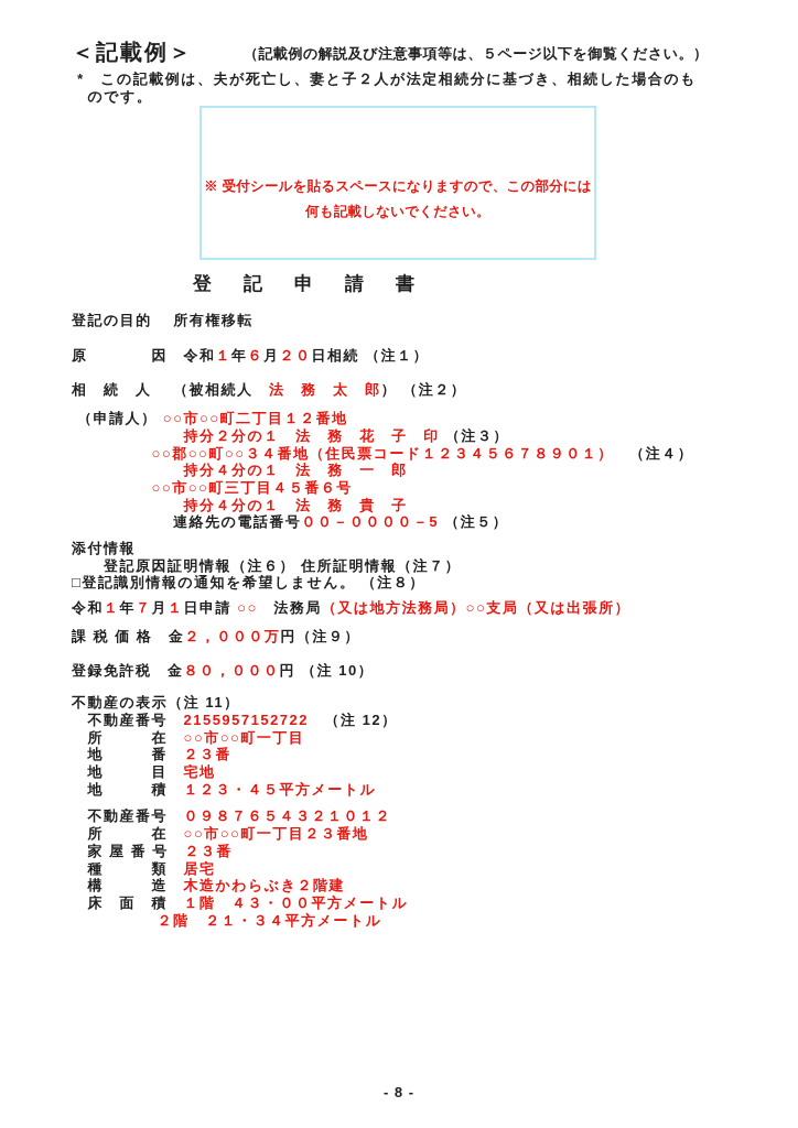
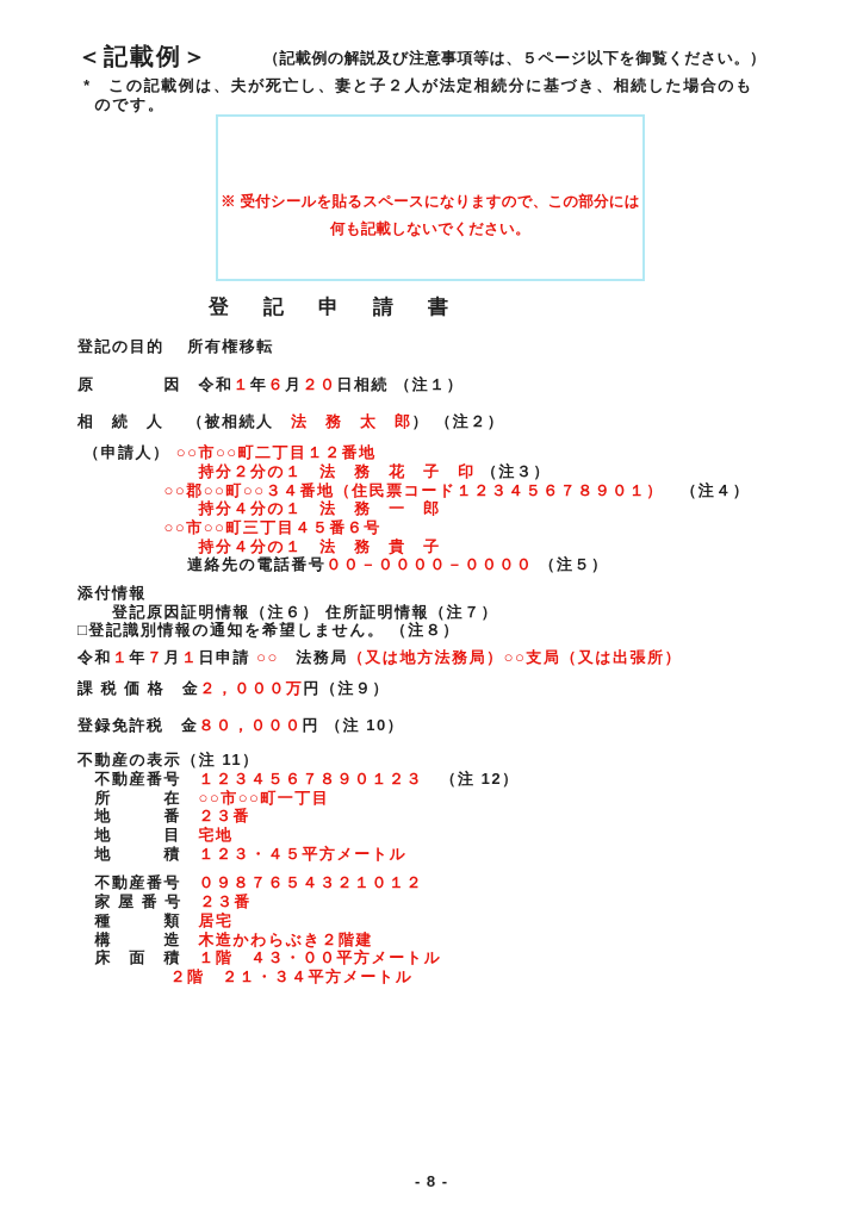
  ＜記載例＞
  （記載例の解説及び注意事項等は、５ページ以下を御覧ください。）
  * この記載例は、夫が死亡し、妻と子２人が法定相続分に基づき、相続した場合のも
  のです。
  ※ 受付シールを貼るスペースになりますので、この部分には
  何も記載しないでください。
  登 記 申 請 書
  登記の目的 所有権移転
  原 因 令和１年６月２０日相続 （注１）
  相 続 人 （被相続人 法 務 太 郎） （注２）
  （申請人） ○○市○○町二丁目１２番地
  持分２分の１ 法 務 花 子 印 （注３）
  ○○郡○○町○○３４番地（住民票コード１２３４５６７８９０１） （注４）
  持分４分の１ 法 務 一 郎
  ○○市○○町三丁目４５番６号
  持分４分の１ 法 務 貴 子
- 連絡先の電話番号００－００００－5 （注５）
+ 連絡先の電話番号００－００００－００００ （注５）
  添付情報
  登記原因証明情報（注６） 住所証明情報（注７）
  □登記識別情報の通知を希望しません。 （注８）
  令和１年７月１日申請 ○○ 法務局（又は地方法務局）○○支局（又は出張所）
  課 税 価 格 金２，０００万円（注９）
  登録免許税 金８０，０００円 （注 10）
  不動産の表示（注 11）
- 不動産番号 2155957152722 （注 12）
+ 不動産番号 １２３４５６７８９０１２３ （注 12）
  所 在 ○○市○○町一丁目
  地 番 ２３番
  地 目 宅地
  地 積 １２３・４５平方メートル
  不動産番号 ０９８７６５４３２１０１２
- 所 在 ○○市○○町一丁目２３番地
  家 屋 番 号 ２３番
  種 類 居宅
  構 造 木造かわらぶき２階建
  床 面 積 １階 ４３・００平方メートル
  ２階 ２１・３４平方メートル
  - 8 -
